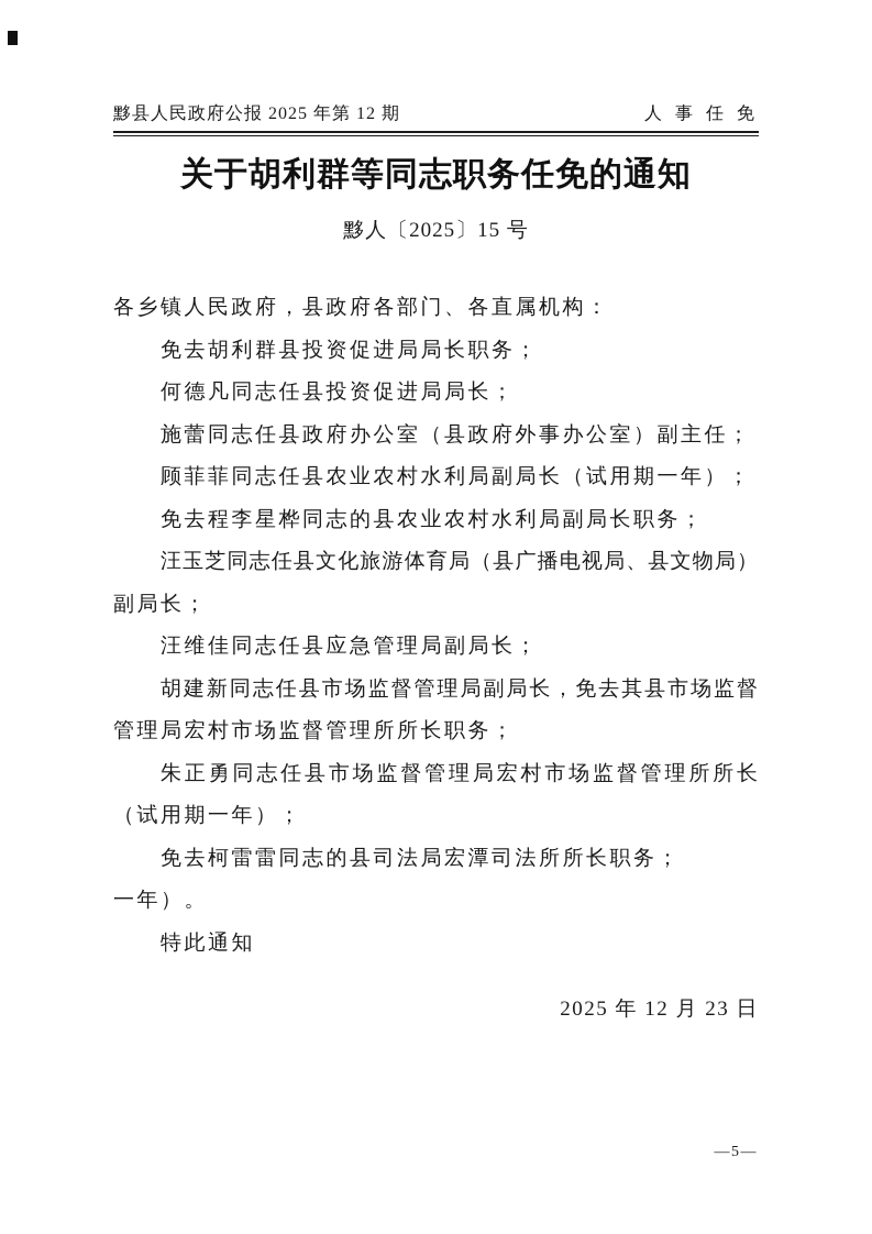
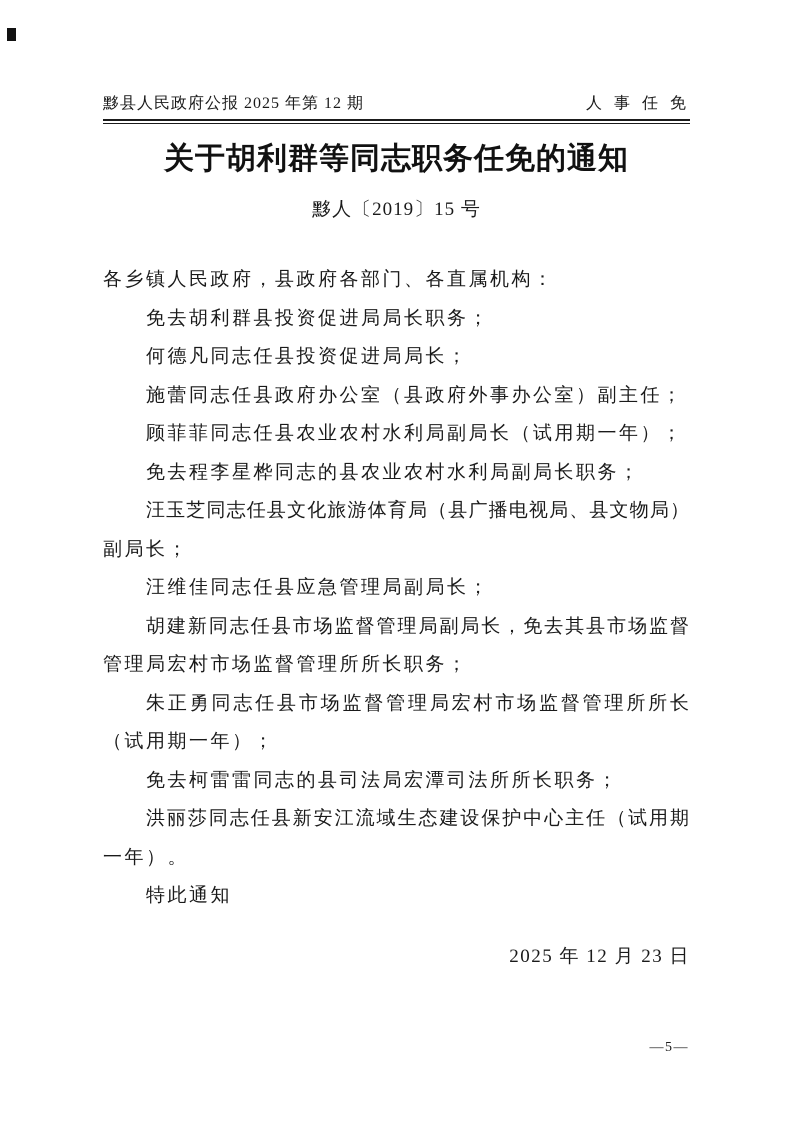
  黟县人民政府公报 2025 年第 12 期
  人 事 任 免
  关于胡利群等同志职务任免的通知
- 黟人〔2025〕15 号
+ 黟人〔2019〕15 号
  各乡镇人民政府，县政府各部门、各直属机构：
  免去胡利群县投资促进局局长职务；
  何德凡同志任县投资促进局局长；
  施蕾同志任县政府办公室（县政府外事办公室）副主任；
  顾菲菲同志任县农业农村水利局副局长（试用期一年）；
  免去程李星桦同志的县农业农村水利局副局长职务；
  汪玉芝同志任县文化旅游体育局（县广播电视局、县文物局）
  副局长；
  汪维佳同志任县应急管理局副局长；
  胡建新同志任县市场监督管理局副局长，免去其县市场监督
  管理局宏村市场监督管理所所长职务；
  朱正勇同志任县市场监督管理局宏村市场监督管理所所长
  （试用期一年）；
  免去柯雷雷同志的县司法局宏潭司法所所长职务；
+ 洪丽莎同志任县新安江流域生态建设保护中心主任（试用期
  一年）。
  特此通知
  2025 年 12 月 23 日
  —5—
